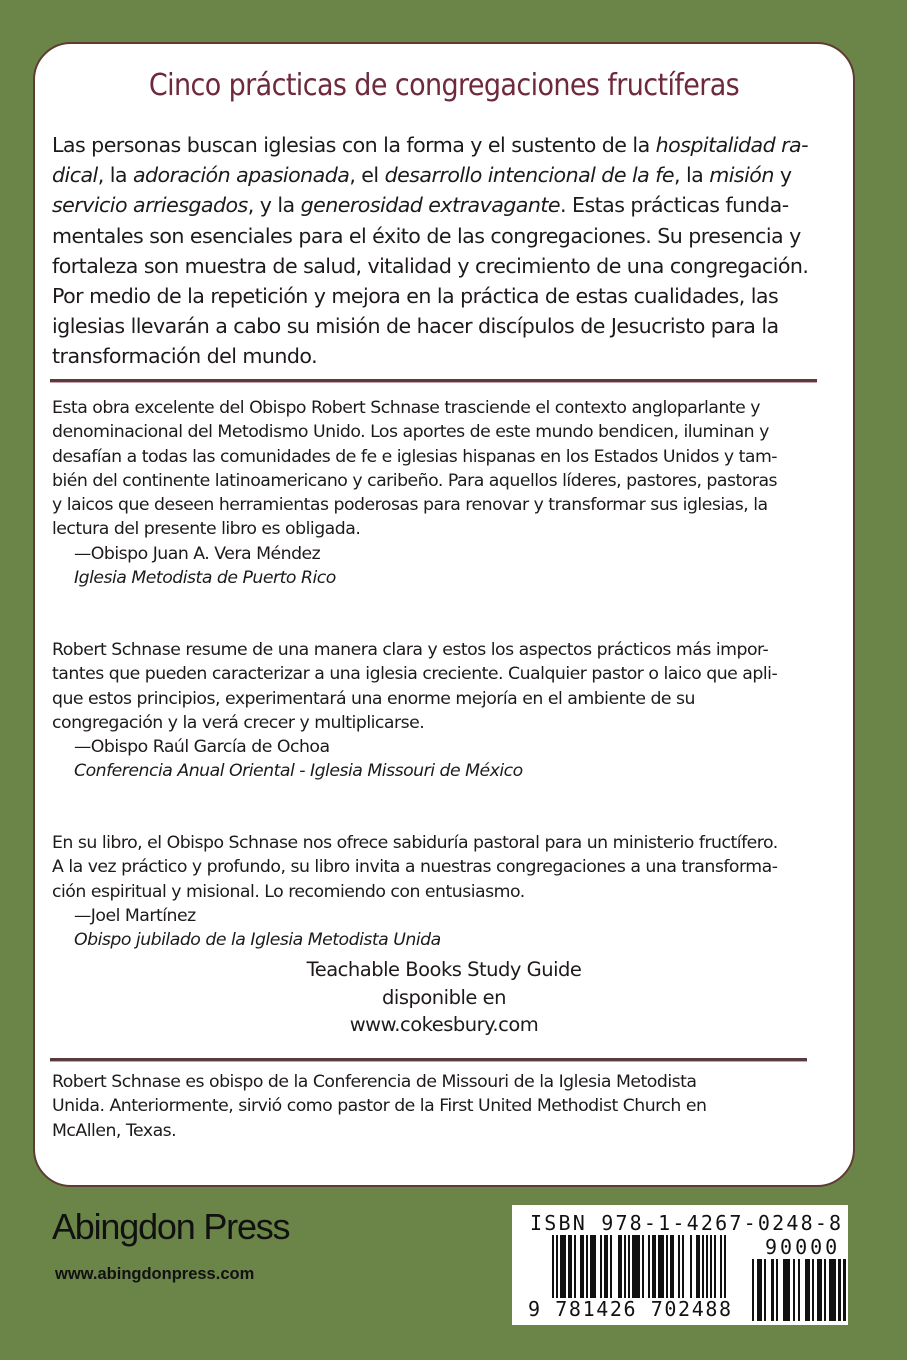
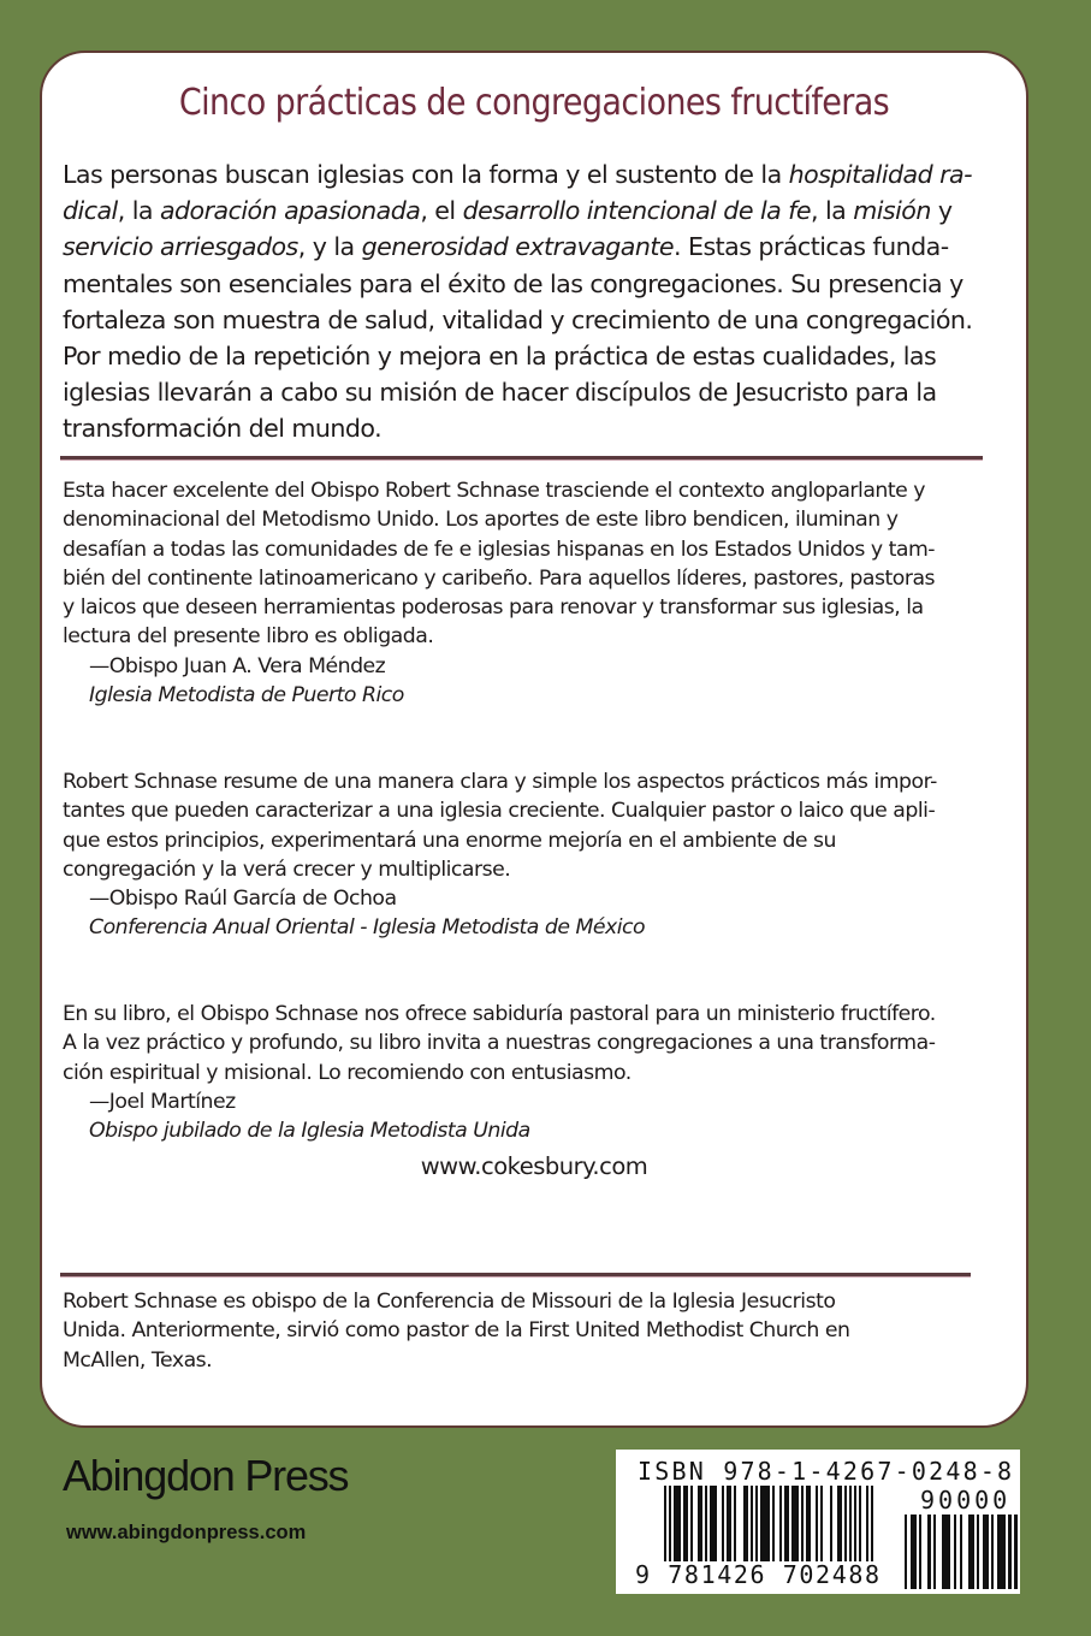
  Cinco prácticas de congregaciones fructíferas
  Las personas buscan iglesias con la forma y el sustento de la hospitalidad ra-
  dical, la adoración apasionada, el desarrollo intencional de la fe, la misión y
  servicio arriesgados, y la generosidad extravagante. Estas prácticas funda-
  mentales son esenciales para el éxito de las congregaciones. Su presencia y
  fortaleza son muestra de salud, vitalidad y crecimiento de una congregación.
  Por medio de la repetición y mejora en la práctica de estas cualidades, las
  iglesias llevarán a cabo su misión de hacer discípulos de Jesucristo para la
  transformación del mundo.
- Esta obra excelente del Obispo Robert Schnase trasciende el contexto angloparlante y
+ Esta hacer excelente del Obispo Robert Schnase trasciende el contexto angloparlante y
- denominacional del Metodismo Unido. Los aportes de este mundo bendicen, iluminan y
+ denominacional del Metodismo Unido. Los aportes de este libro bendicen, iluminan y
  desafían a todas las comunidades de fe e iglesias hispanas en los Estados Unidos y tam-
  bién del continente latinoamericano y caribeño. Para aquellos líderes, pastores, pastoras
  y laicos que deseen herramientas poderosas para renovar y transformar sus iglesias, la
  lectura del presente libro es obligada.
  —Obispo Juan A. Vera Méndez
  Iglesia Metodista de Puerto Rico
- Robert Schnase resume de una manera clara y estos los aspectos prácticos más impor-
+ Robert Schnase resume de una manera clara y simple los aspectos prácticos más impor-
  tantes que pueden caracterizar a una iglesia creciente. Cualquier pastor o laico que apli-
  que estos principios, experimentará una enorme mejoría en el ambiente de su
  congregación y la verá crecer y multiplicarse.
  —Obispo Raúl García de Ochoa
- Conferencia Anual Oriental - Iglesia Missouri de México
+ Conferencia Anual Oriental - Iglesia Metodista de México
  En su libro, el Obispo Schnase nos ofrece sabiduría pastoral para un ministerio fructífero.
  A la vez práctico y profundo, su libro invita a nuestras congregaciones a una transforma-
  ción espiritual y misional. Lo recomiendo con entusiasmo.
  —Joel Martínez
  Obispo jubilado de la Iglesia Metodista Unida
- Teachable Books Study Guide
- disponible en
  www.cokesbury.com
- Robert Schnase es obispo de la Conferencia de Missouri de la Iglesia Metodista
+ Robert Schnase es obispo de la Conferencia de Missouri de la Iglesia Jesucristo
  Unida. Anteriormente, sirvió como pastor de la First United Methodist Church en
  McAllen, Texas.
  Abingdon Press
  www.abingdonpress.com
  ISBN 978-1-4267-0248-8
  90000
  9 781426 702488
